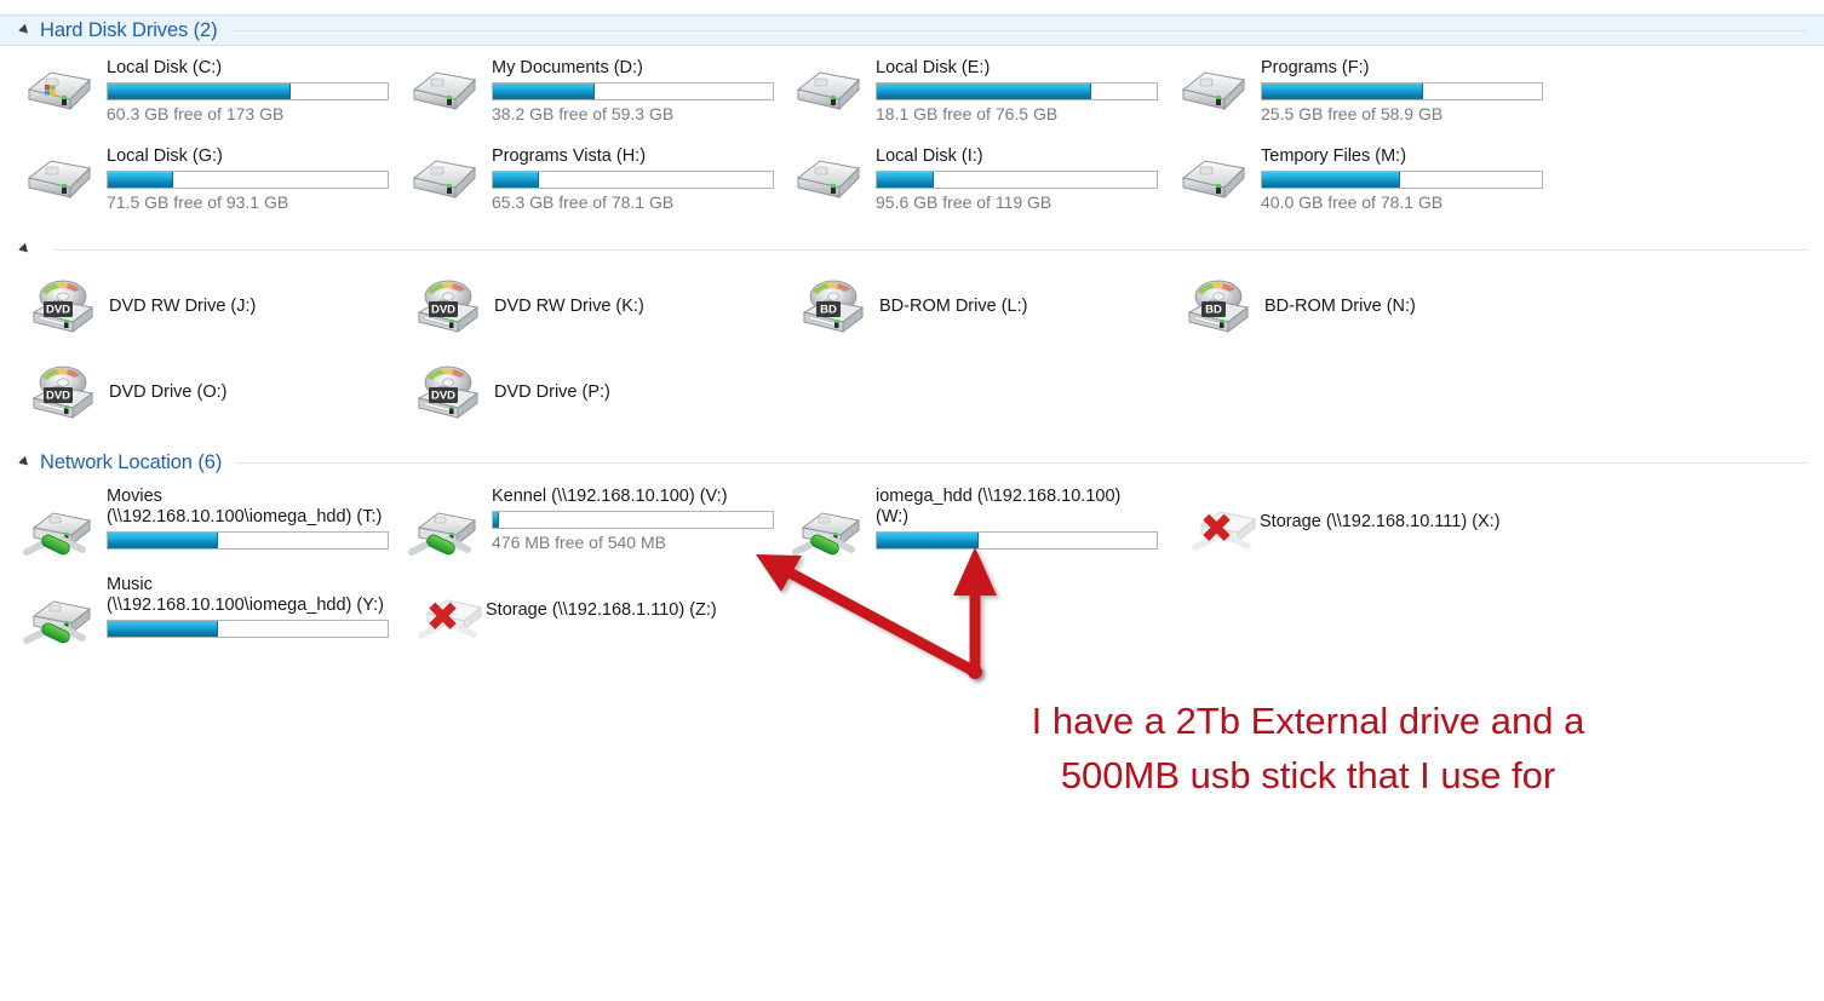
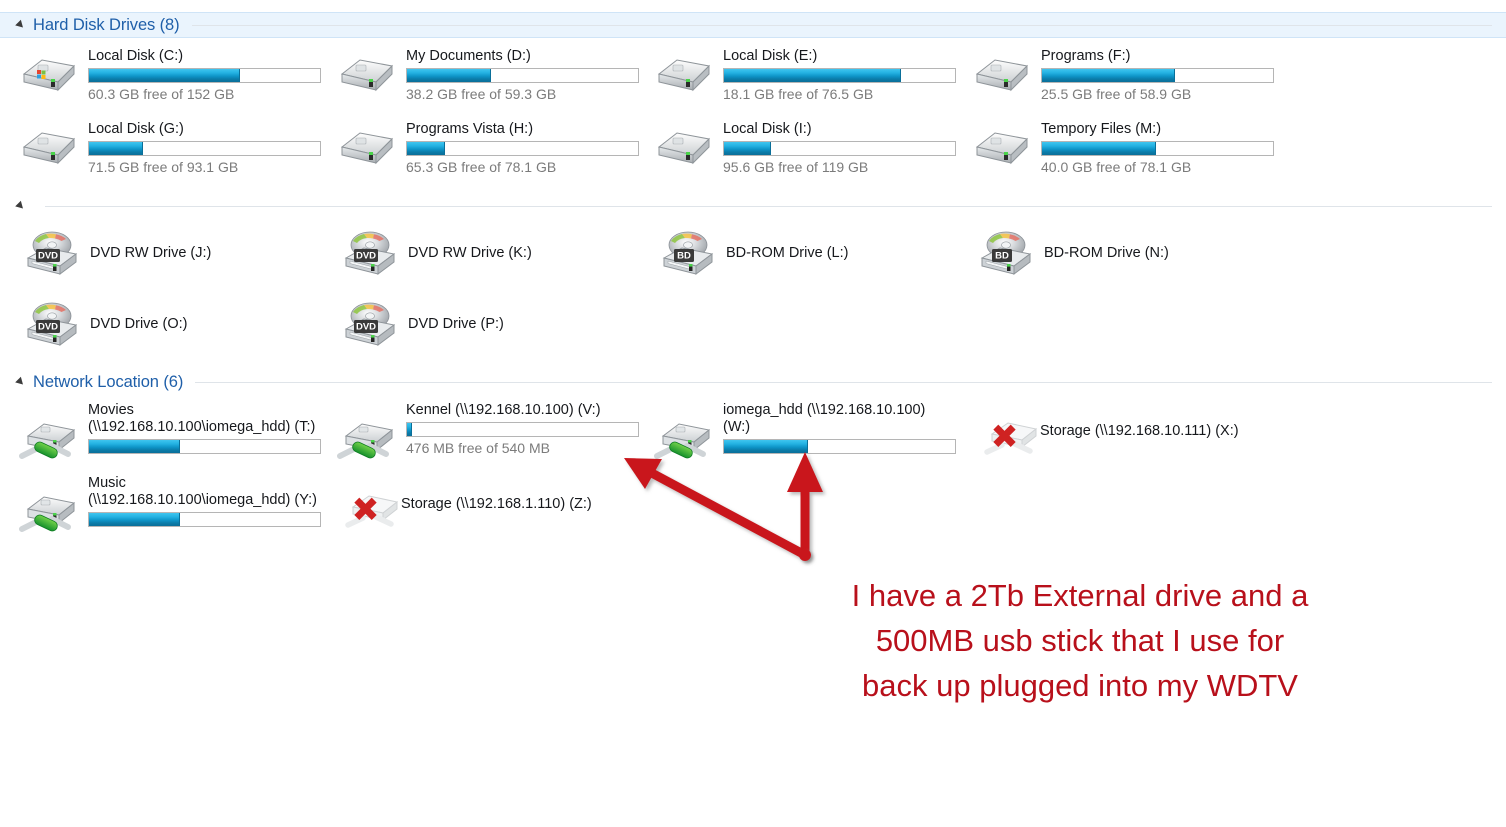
- Hard Disk Drives (2)
+ Hard Disk Drives (8)
  Local Disk (C:)
- 60.3 GB free of 173 GB
+ 60.3 GB free of 152 GB
  My Documents (D:)
  38.2 GB free of 59.3 GB
  Local Disk (E:)
  18.1 GB free of 76.5 GB
  Programs (F:)
  25.5 GB free of 58.9 GB
  Local Disk (G:)
  71.5 GB free of 93.1 GB
  Programs Vista (H:)
  65.3 GB free of 78.1 GB
  Local Disk (I:)
  95.6 GB free of 119 GB
  Tempory Files (M:)
  40.0 GB free of 78.1 GB
  DVD
  DVD RW Drive (J:)
  DVD
  DVD RW Drive (K:)
  BD
  BD-ROM Drive (L:)
  BD
  BD-ROM Drive (N:)
  DVD
  DVD Drive (O:)
  DVD
  DVD Drive (P:)
  Network Location (6)
  Movies
  (\\192.168.10.100\iomega_hdd) (T:)
  Kennel (\\192.168.10.100) (V:)
  476 MB free of 540 MB
  iomega_hdd (\\192.168.10.100)
  (W:)
  Storage (\\192.168.10.111) (X:)
  Music
  (\\192.168.10.100\iomega_hdd) (Y:)
  Storage (\\192.168.1.110) (Z:)
  I have a 2Tb External drive and a
  500MB usb stick that I use for
+ back up plugged into my WDTV
